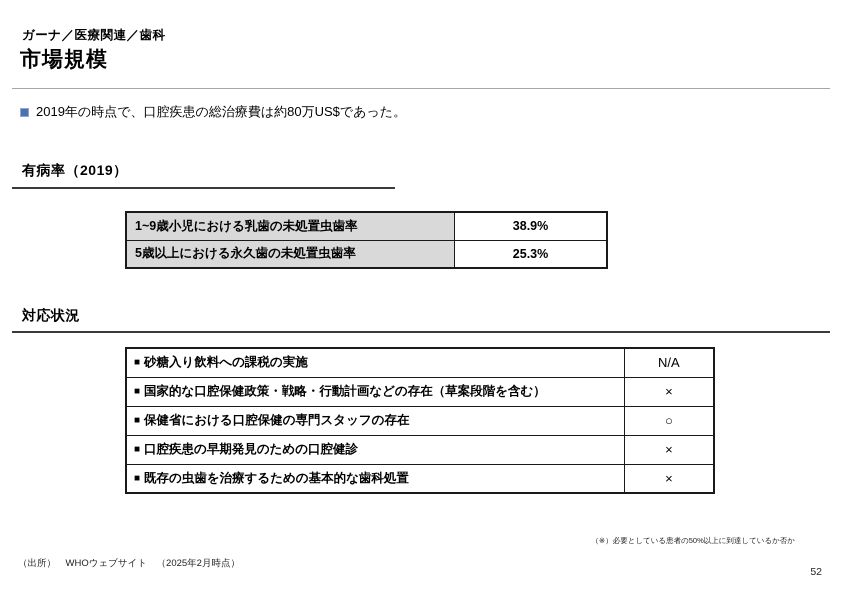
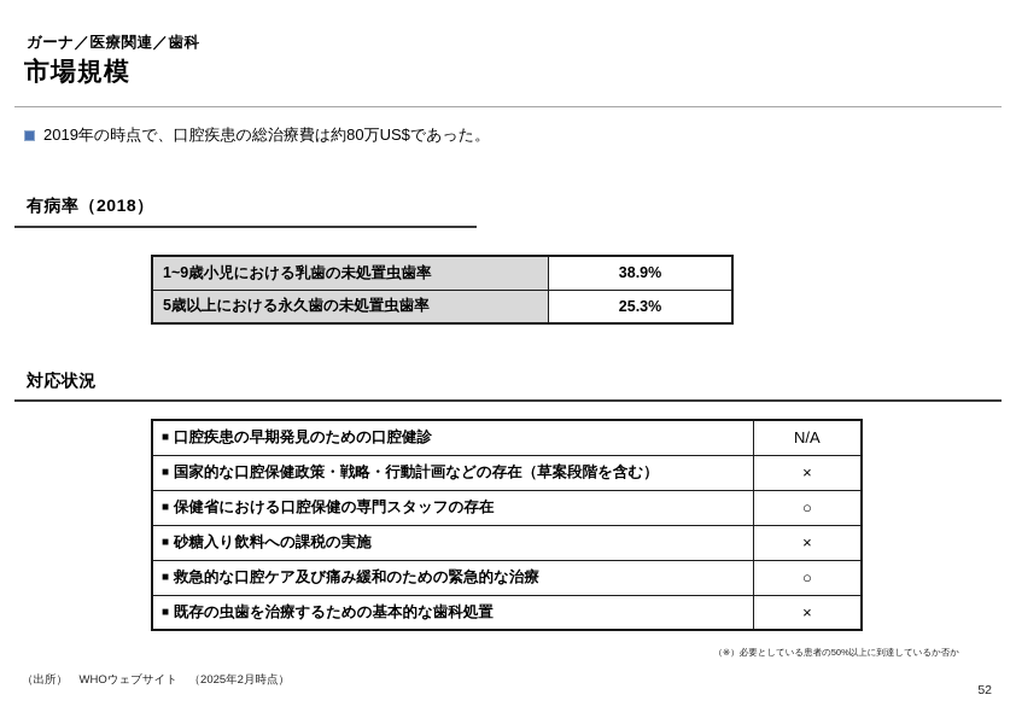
  ガーナ／医療関連／歯科
  市場規模
  2019年の時点で、口腔疾患の総治療費は約80万US$であった。
- 有病率（2019）
+ 有病率（2018）
  1~9歳小児における乳歯の未処置虫歯率	38.9%
  5歳以上における永久歯の未処置虫歯率	25.3%
  対応状況
- ■ 砂糖入り飲料への課税の実施	N/A
+ ■ 口腔疾患の早期発見のための口腔健診	N/A
  ■ 国家的な口腔保健政策・戦略・行動計画などの存在（草案段階を含む）	×
  ■ 保健省における口腔保健の専門スタッフの存在	○
- ■ 口腔疾患の早期発見のための口腔健診	×
+ ■ 砂糖入り飲料への課税の実施	×
+ ■ 救急的な口腔ケア及び痛み緩和のための緊急的な治療	○
  ■ 既存の虫歯を治療するための基本的な歯科処置	×
  （※）必要としている患者の50%以上に到達しているか否か
  （出所） WHOウェブサイト （2025年2月時点）
  52
